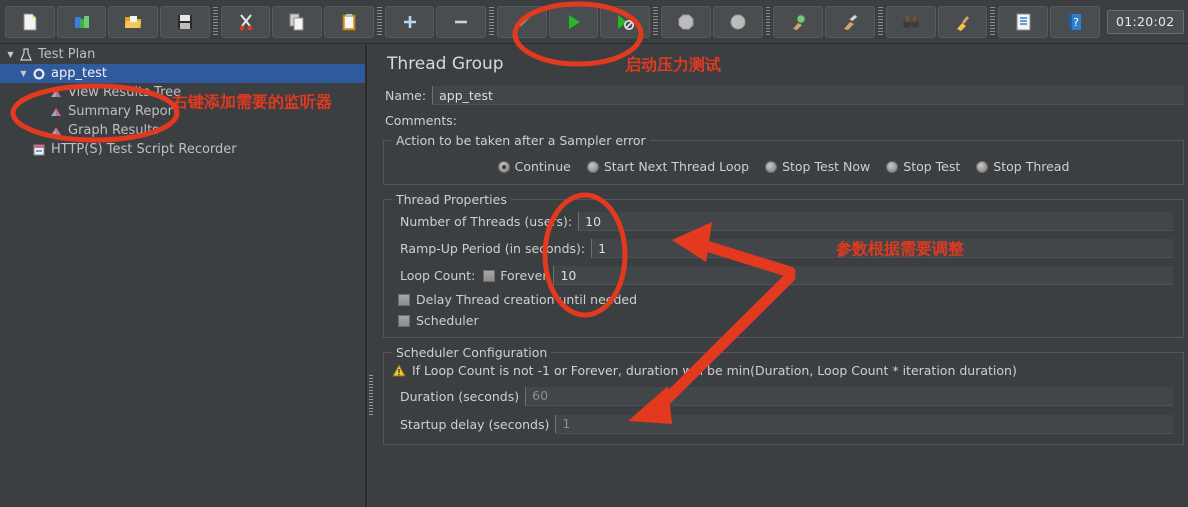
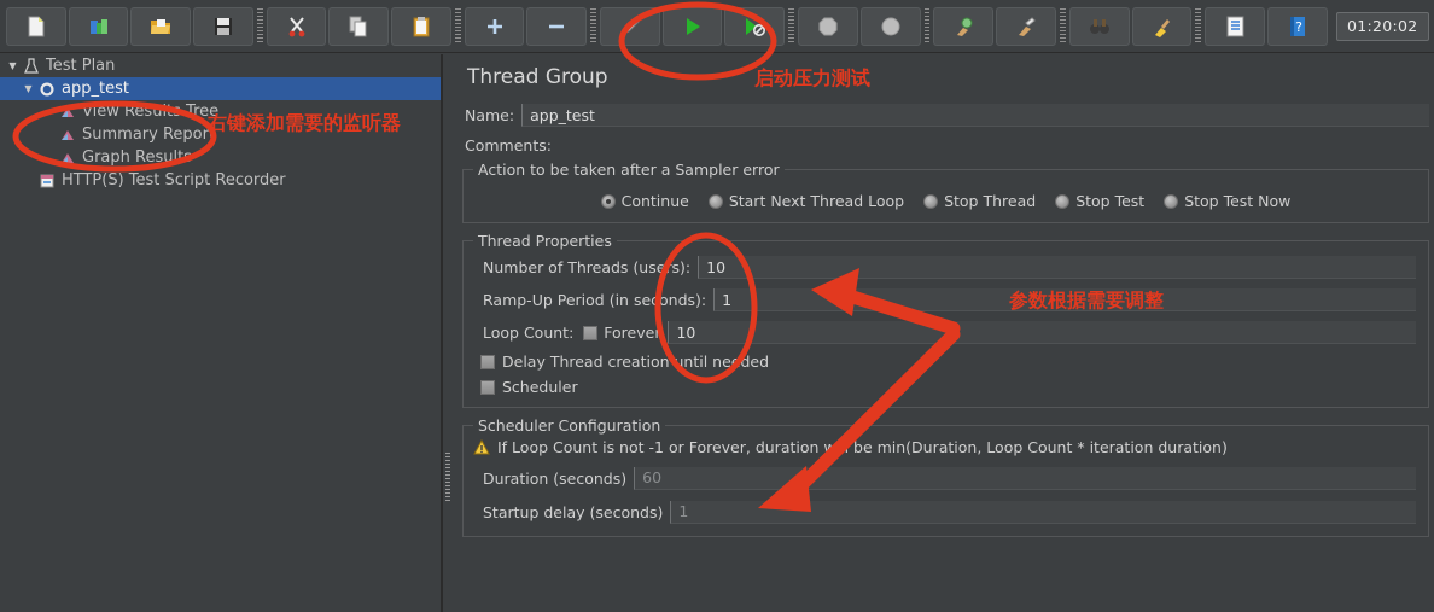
  ?
  01:20:02
  ▼
  Test Plan
  ▼
  app_test
  View Resul Tree
  Summary Repor
  Graph Result
  HTTP(S) Test Script Recorder
  Thread Group
  Name:
  app_test
  Comments:
  Action to be taken after a Sampler error
  Continue
  Start Next Thread Loop
- Stop Test Now
+ Stop Thread
  Stop Test
- Stop Thread
+ Stop Test Now
  Thread Properties
  Number of Threads (uses):
  10
  Ramp-Up Period (in seconds):
  1
  Loop Count:
  Foreve
  10
  Delay Thread creation until neded
  Scheduler
  Scheduler Configuration
  If Loop Count is not -1 or Forever, duration w be min(Duration, Loop Count * iteration duration)
  Duration (seconds)
  60
  Startup delay (seconds)
  1
  右键添加需要的监听器
  启动压力测试
  参数根据需要调整
